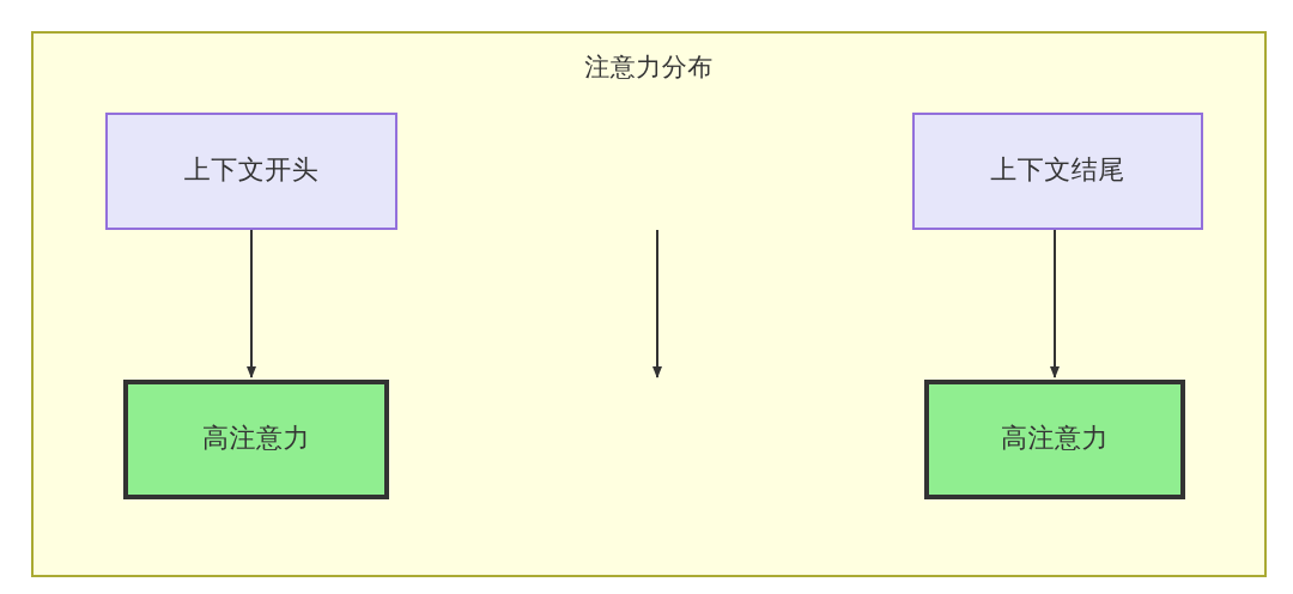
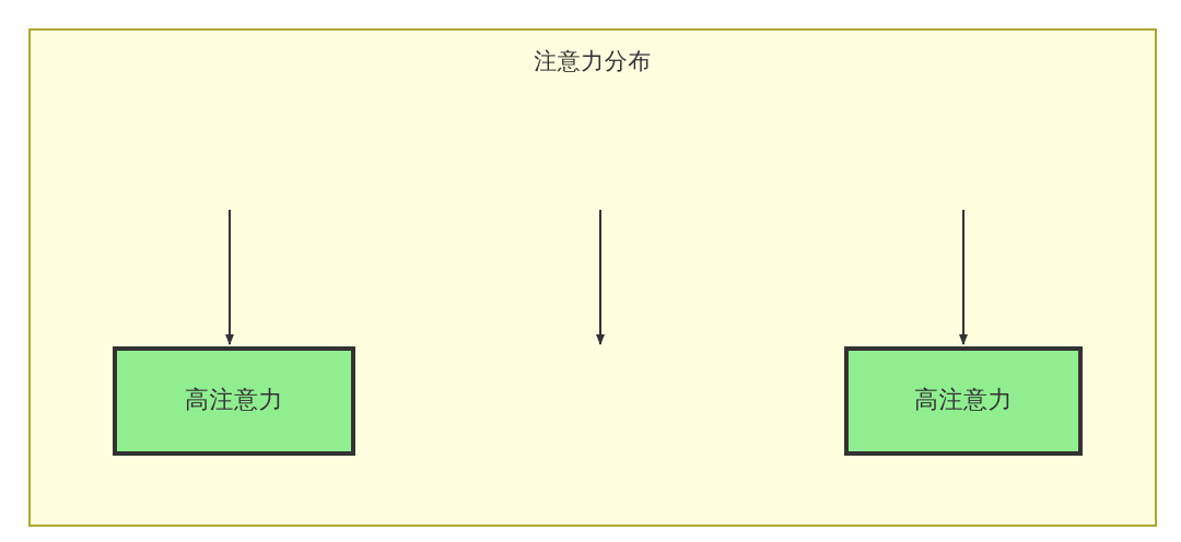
  注意力分布
- 上下文开头
- 上下文结尾
  高注意力
  高注意力
